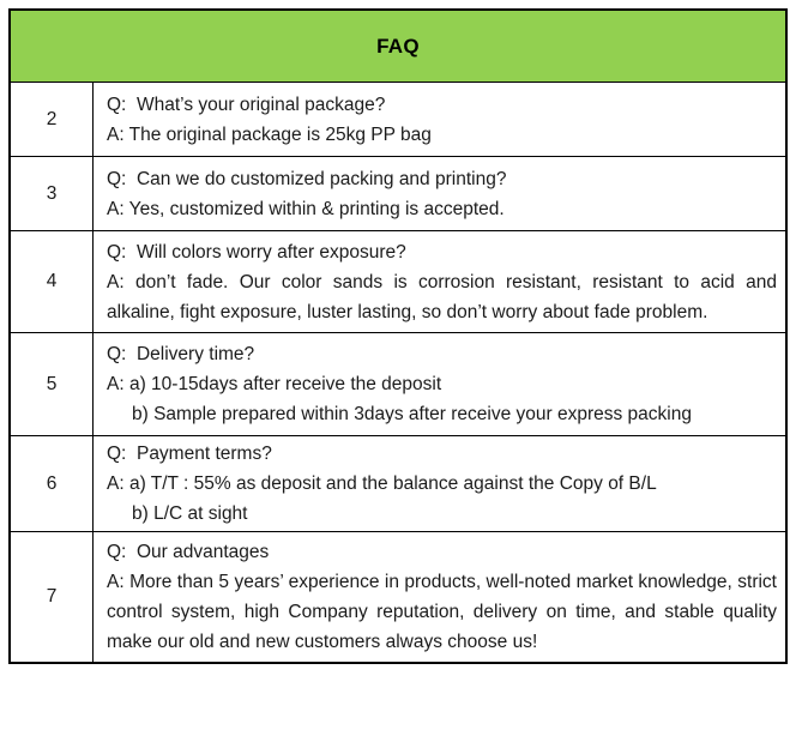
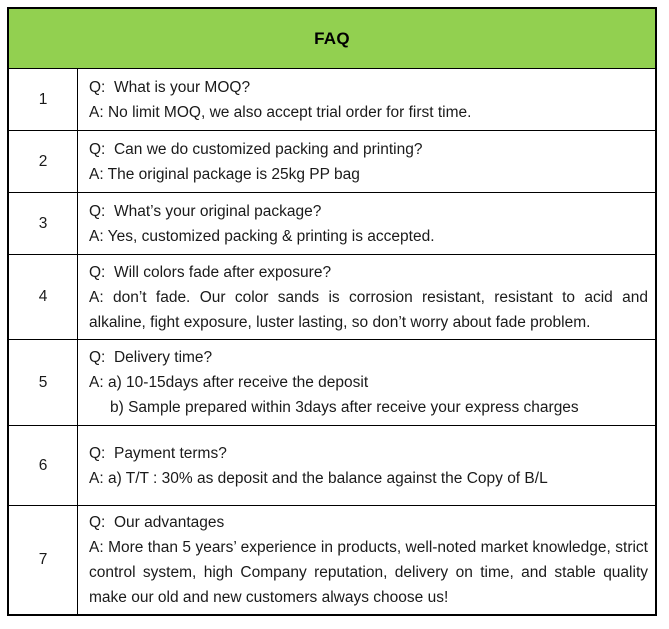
  FAQ
+ 1
+ Q: What is your MOQ?
+ A: No limit MOQ, we also accept trial order for first time.
  2
- Q: What’s your original package?
+ Q: Can we do customized packing and printing?
  A: The original package is 25kg PP bag
  3
- Q: Can we do customized packing and printing?
+ Q: What’s your original package?
- A: Yes, customized within & printing is accepted.
+ A: Yes, customized packing & printing is accepted.
  4
- Q: Will colors worry after exposure?
+ Q: Will colors fade after exposure?
  A: don’t fade. Our color sands is corrosion resistant, resistant to acid and alkaline, fight exposure, luster lasting, so don’t worry about fade problem.
  5
  Q: Delivery time?
  A: a) 10-15days after receive the deposit
- b) Sample prepared within 3days after receive your express packing
+ b) Sample prepared within 3days after receive your express charges
  6
  Q: Payment terms?
- A: a) T/T : 55% as deposit and the balance against the Copy of B/L
+ A: a) T/T : 30% as deposit and the balance against the Copy of B/L
- b) L/C at sight
  7
  Q: Our advantages
  A: More than 5 years’ experience in products, well-noted market knowledge, strict control system, high Company reputation, delivery on time, and stable quality make our old and new customers always choose us!
